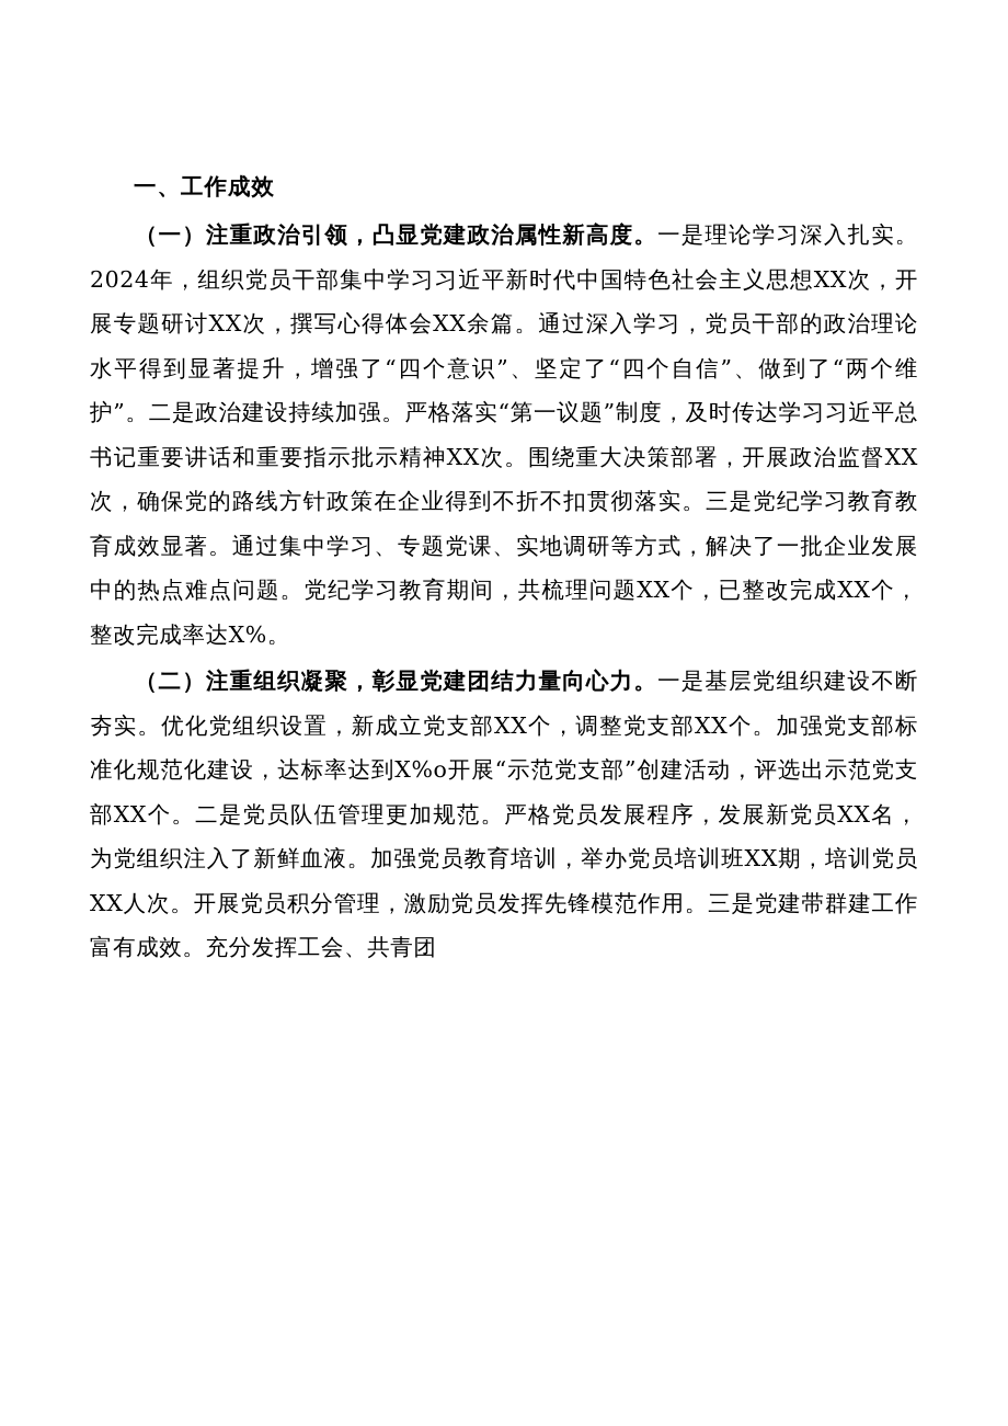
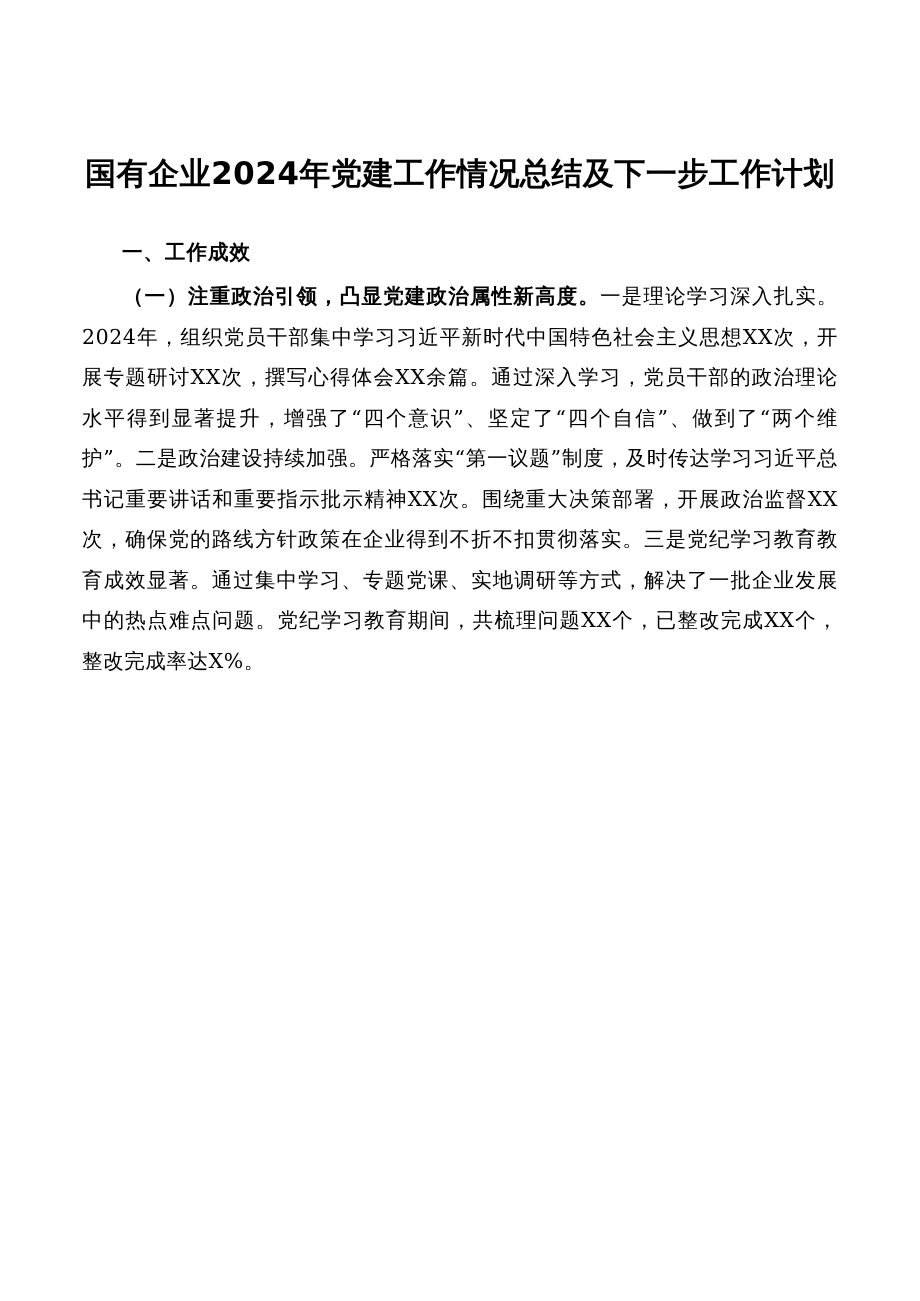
+ 国有企业2024年党建工作情况总结及下一步工作计划
  一、工作成效
  （一）注重政治引领，凸显党建政治属性新高度。一是理论学习深入扎实。2024年，组织党员干部集中学习习近平新时代中国特色社会主义思想XX次，开展专题研讨XX次，撰写心得体会XX余篇。通过深入学习，党员干部的政治理论水平得到显著提升，增强了“四个意识”、坚定了“四个自信”、做到了“两个维护”。二是政治建设持续加强。严格落实“第一议题”制度，及时传达学习习近平总书记重要讲话和重要指示批示精神XX次。围绕重大决策部署，开展政治监督XX次，确保党的路线方针政策在企业得到不折不扣贯彻落实。三是党纪学习教育教育成效显著。通过集中学习、专题党课、实地调研等方式，解决了一批企业发展中的热点难点问题。党纪学习教育期间，共梳理问题XX个，已整改完成XX个，整改完成率达X%。
- （二）注重组织凝聚，彰显党建团结力量向心力。一是基层党组织建设不断夯实。优化党组织设置，新成立党支部XX个，调整党支部XX个。加强党支部标准化规范化建设，达标率达到X%o开展“示范党支部”创建活动，评选出示范党支部XX个。二是党员队伍管理更加规范。严格党员发展程序，发展新党员XX名，为党组织注入了新鲜血液。加强党员教育培训，举办党员培训班XX期，培训党员XX人次。开展党员积分管理，激励党员发挥先锋模范作用。三是党建带群建工作富有成效。充分发挥工会、共青团
